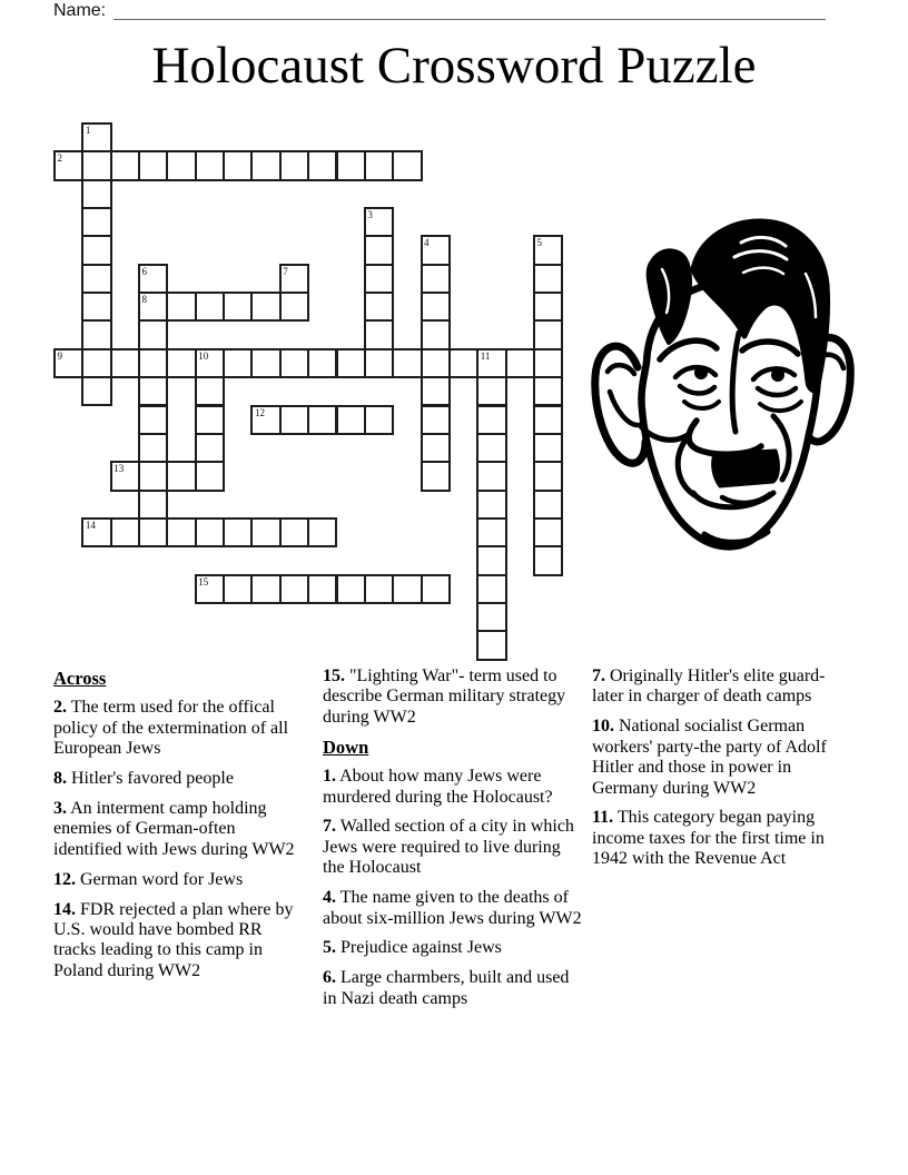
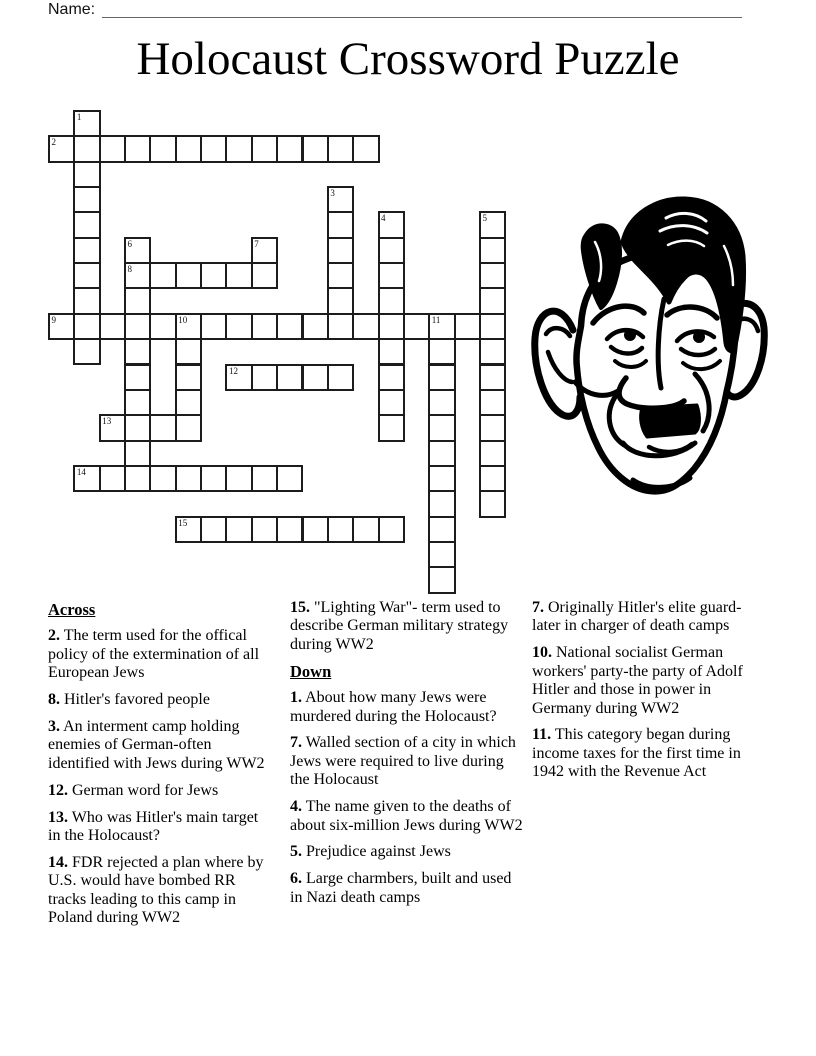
  Name:
  Holocaust Crossword Puzzle
  1
  2
  3
  4
  5
  6
  8
  7
  9
  10
  11
  12
  13
  14
  15
  Across
  2. The term used for the offical policy of the extermination of all European Jews
  8. Hitler's favored people
  3. An interment camp holding enemies of German-often identified with Jews during WW2
  12. German word for Jews
+ 13. Who was Hitler's main target in the Holocaust?
  14. FDR rejected a plan where by U.S. would have bombed RR tracks leading to this camp in Poland during WW2
  15. "Lighting War"- term used to describe German military strategy during WW2
  Down
  1. About how many Jews were murdered during the Holocaust?
  7. Walled section of a city in which Jews were required to live during the Holocaust
  4. The name given to the deaths of about six-million Jews during WW2
  5. Prejudice against Jews
  6. Large charmbers, built and used in Nazi death camps
  7. Originally Hitler's elite guard- later in charger of death camps
  10. National socialist German workers' party-the party of Adolf Hitler and those in power in Germany during WW2
- 11. This category began paying income taxes for the first time in 1942 with the Revenue Act
+ 11. This category began during income taxes for the first time in 1942 with the Revenue Act
